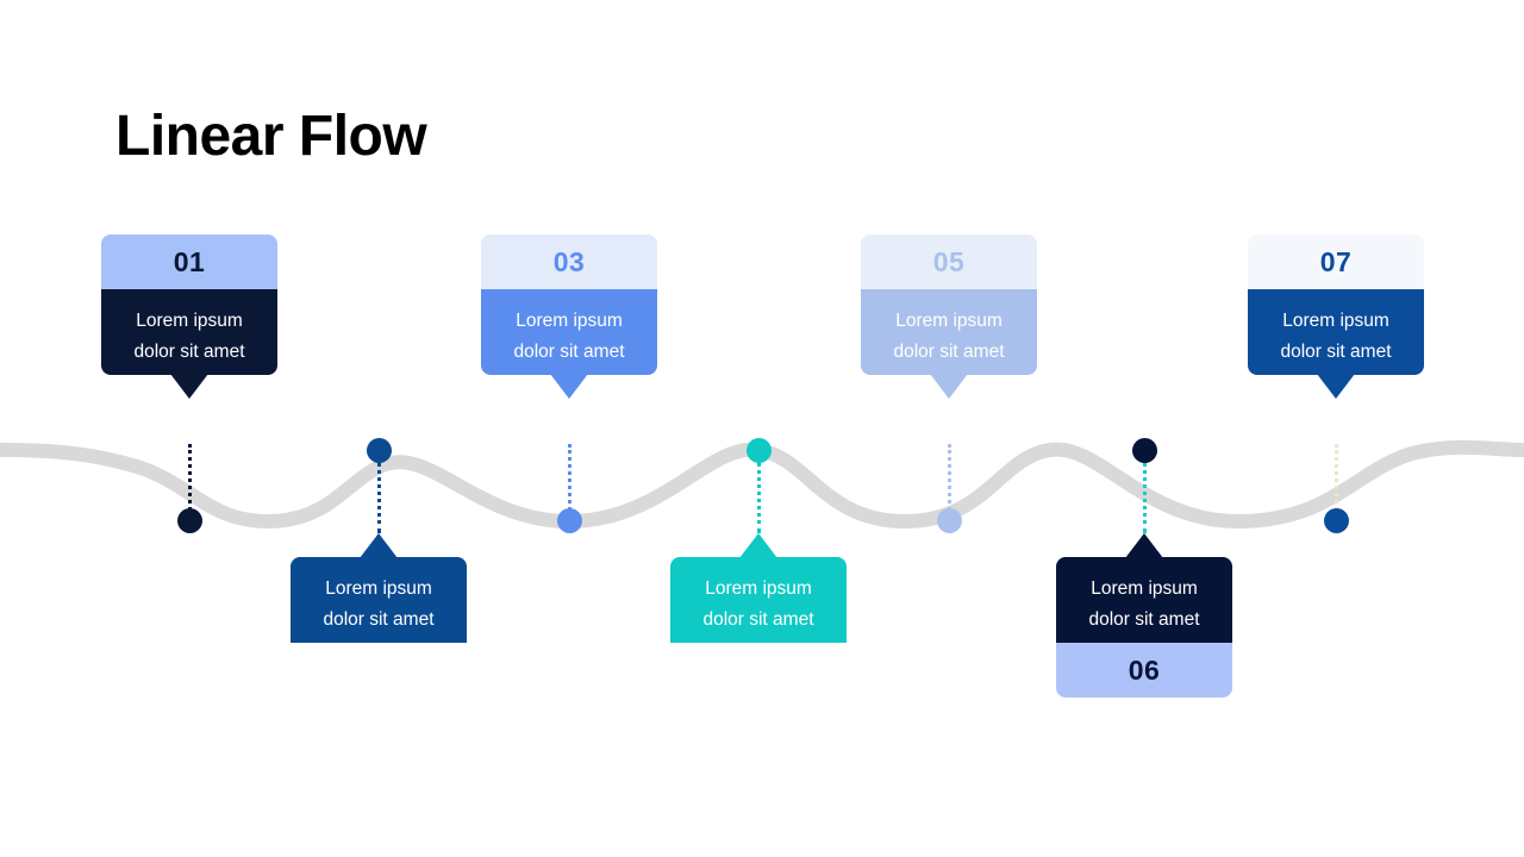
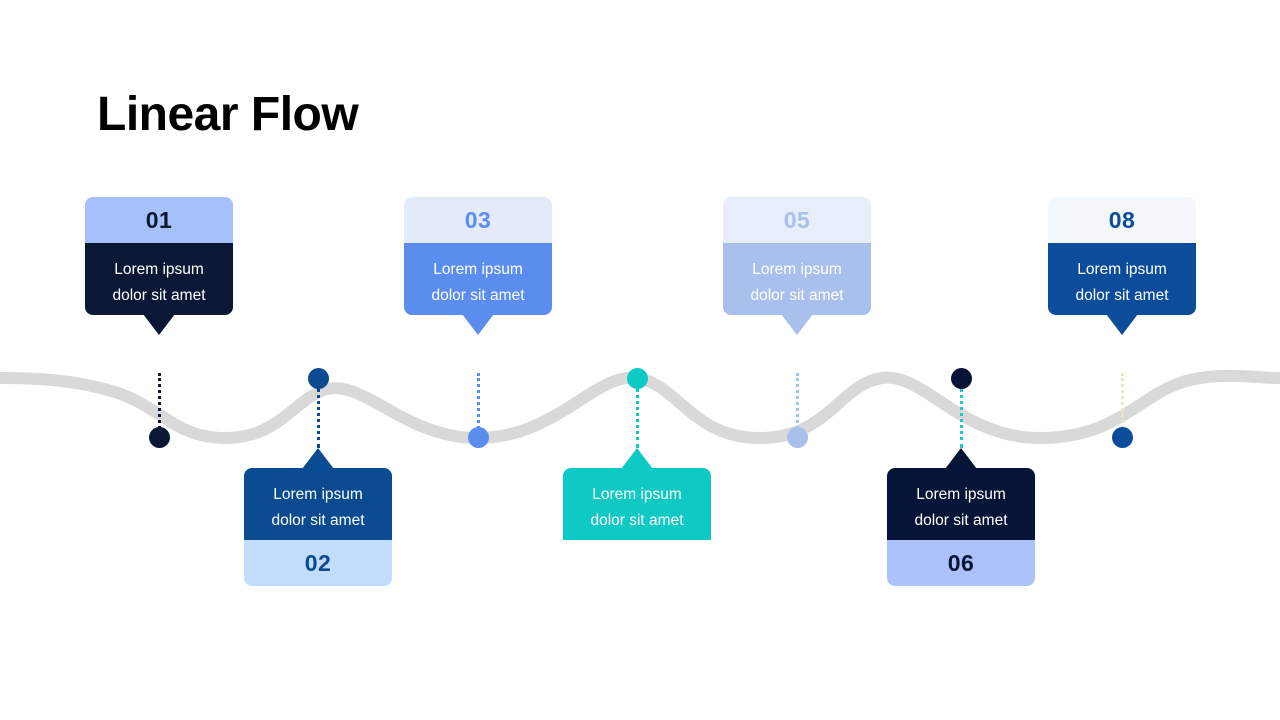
  Linear Flow
  01
  Lorem ipsum
  dolor sit amet
  Lorem ipsum
  dolor sit amet
+ 02
  03
  Lorem ipsum
  dolor sit amet
  Lorem ipsum
  dolor sit amet
  05
  Lorem ipsum
  dolor sit amet
  Lorem ipsum
  dolor sit amet
  06
- 07
+ 08
  Lorem ipsum
  dolor sit amet
